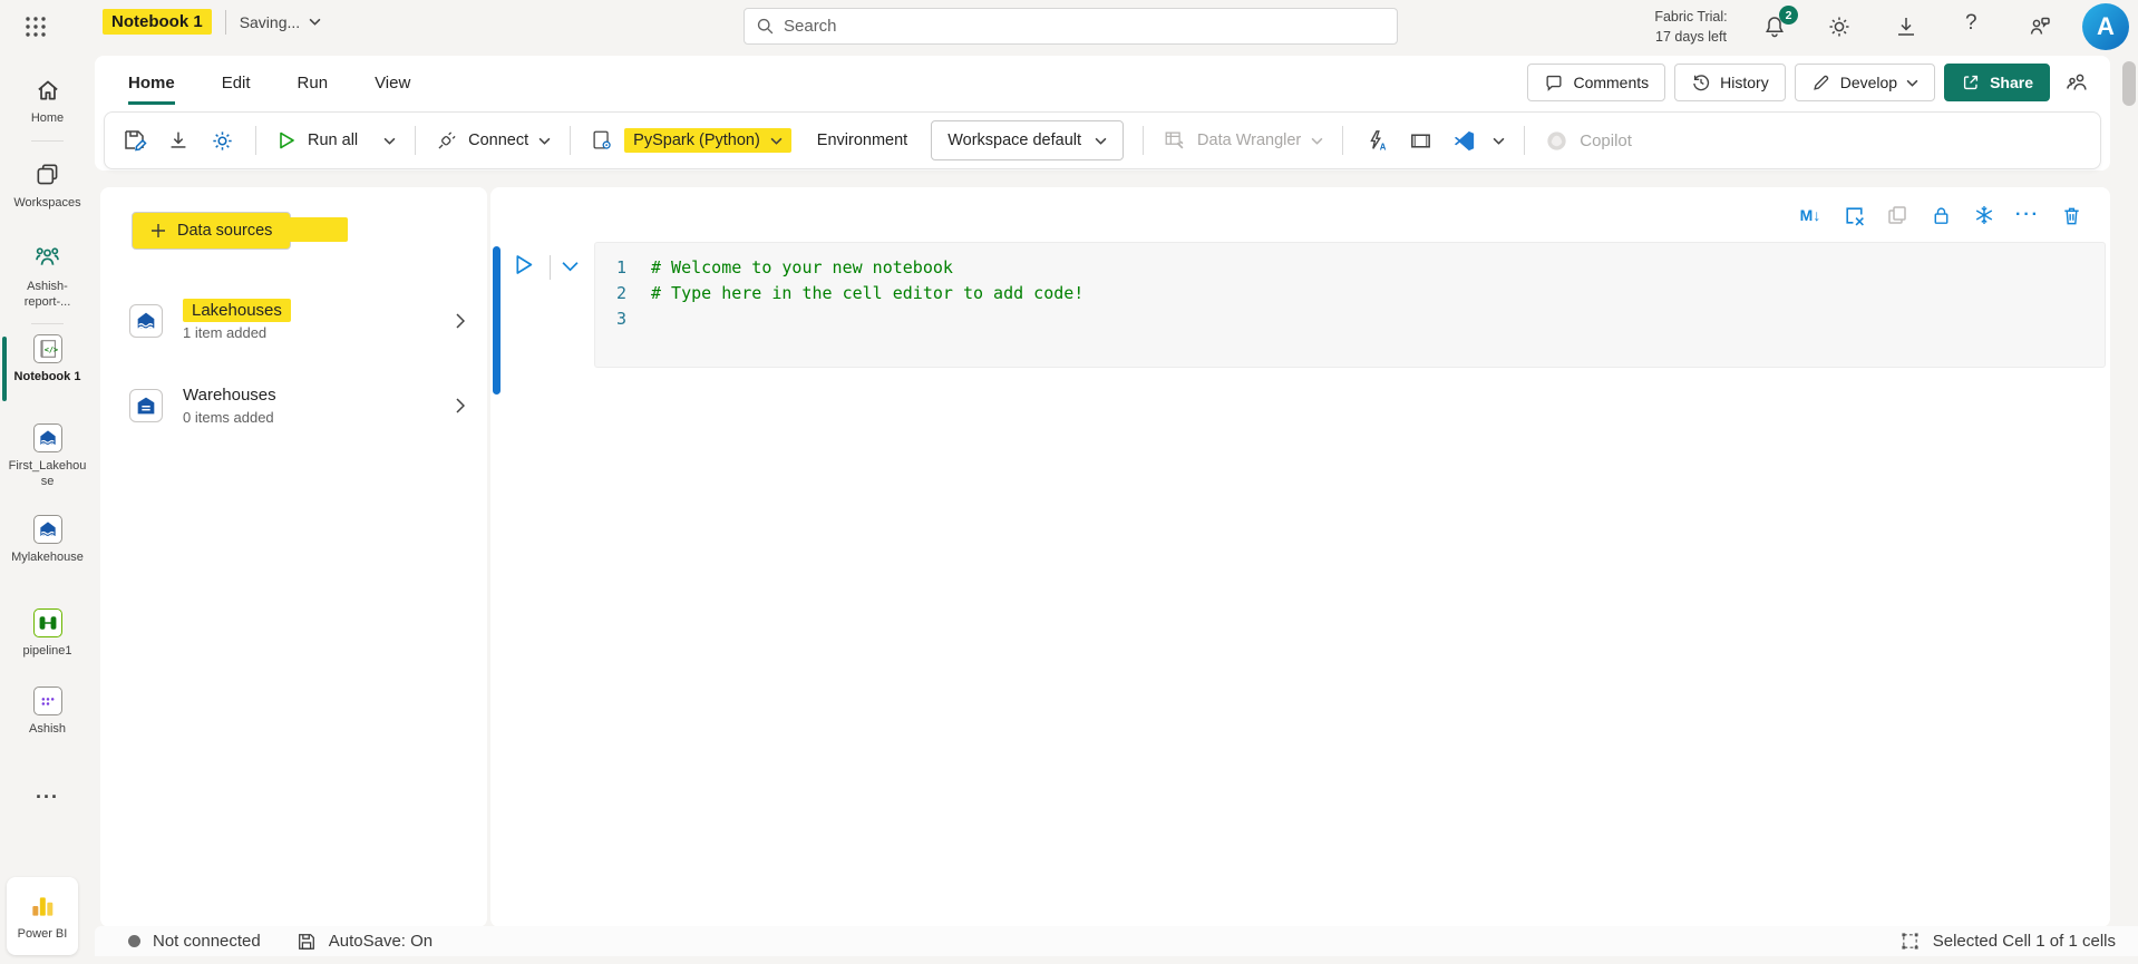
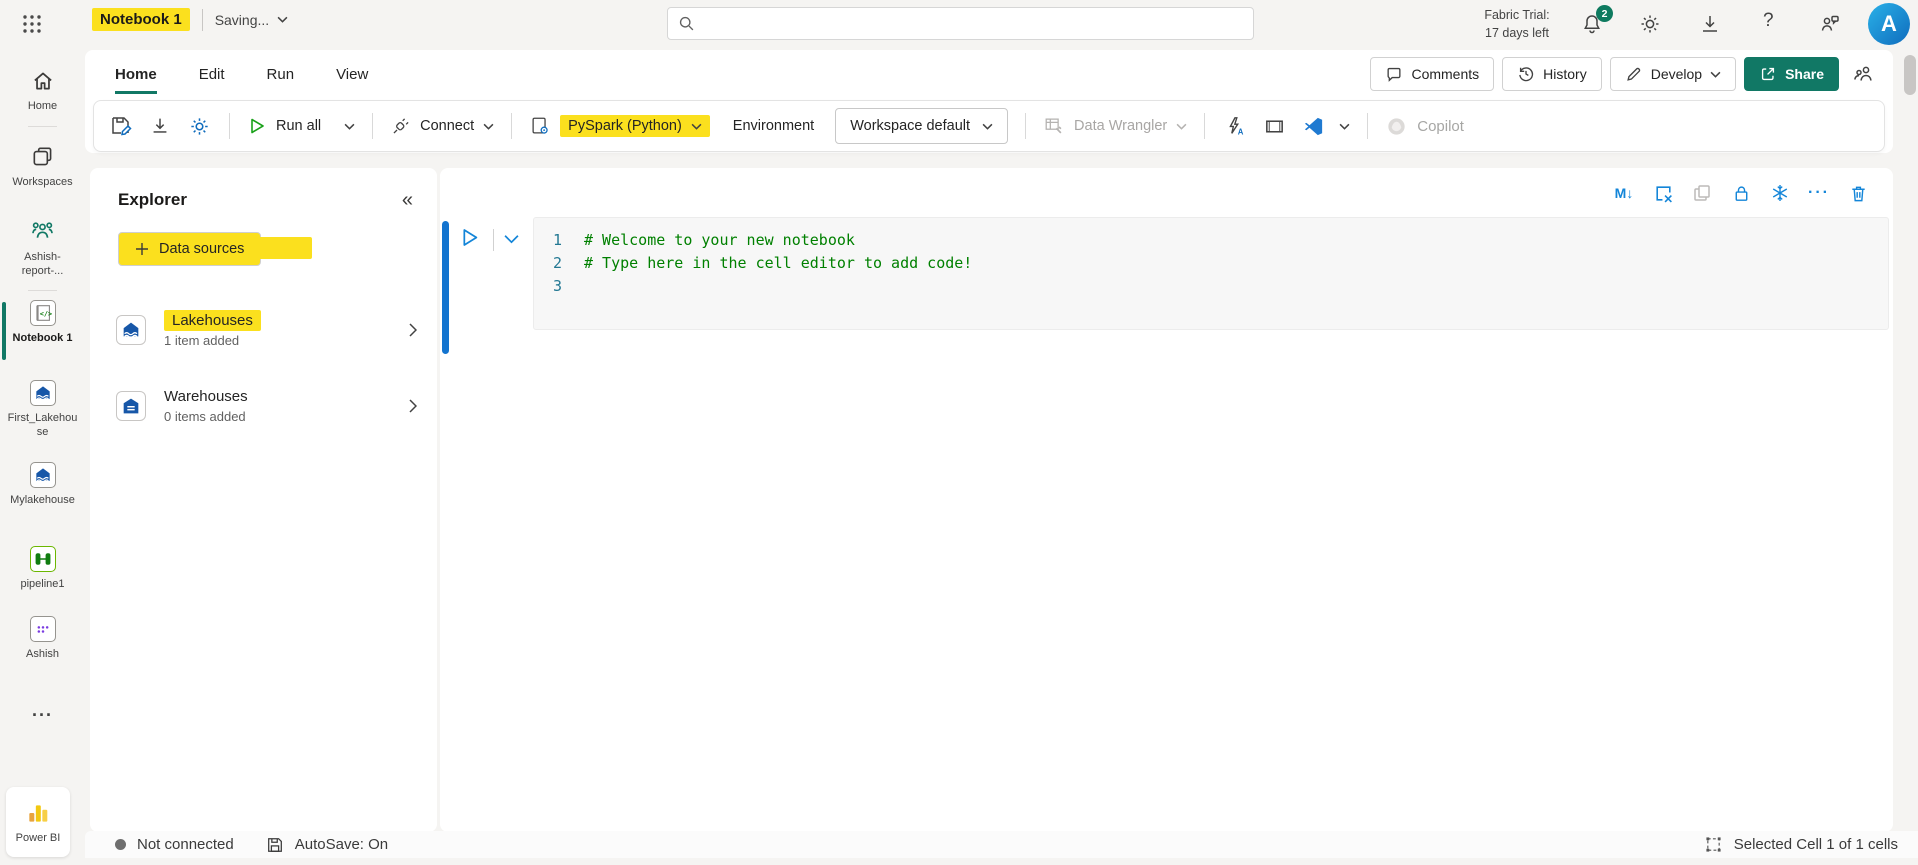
  Notebook 1
  Saving...
- Search
  Fabric Trial:
  17 days left
  2
  ?
  A
  Home
  Workspaces
  Ashish-report-...
  </>
  Notebook 1
  First_Lakehouse
  Mylakehouse
  pipeline1
  Ashish
  ...
  Power BI
  Home
  Edit
  Run
  View
  Comments
  History
  Develop
  Share
  Run all
  Connect
  PySpark (Python)
  Environment
  Workspace default
  Data Wrangler
  A
  Copilot
+ Explorer
+ «
  Data sources
  Lakehouses
  1 item added
  Warehouses
  0 items added
  M↓
  ···
  1
  # Welcome to your new notebook
  2
  # Type here in the cell editor to add code!
  3
  Not connected
  AutoSave: On
  Selected Cell 1 of 1 cells
